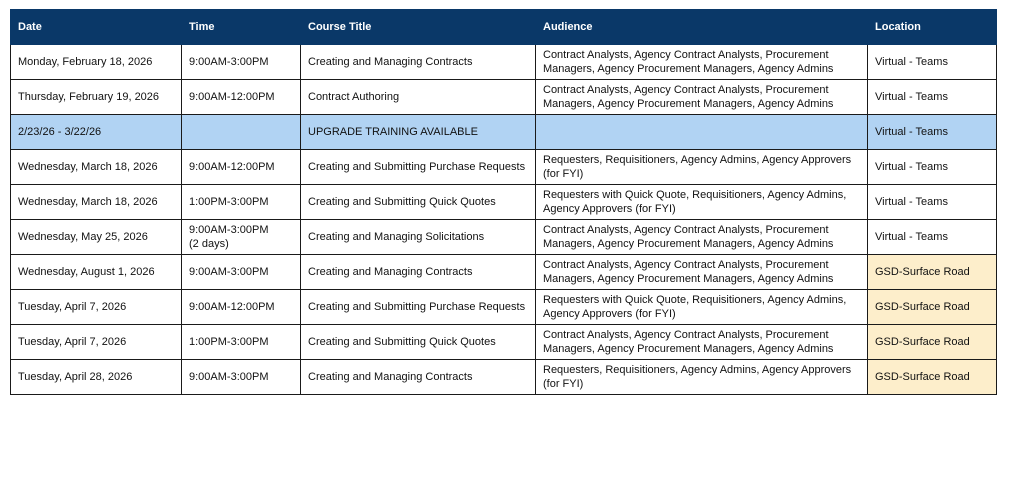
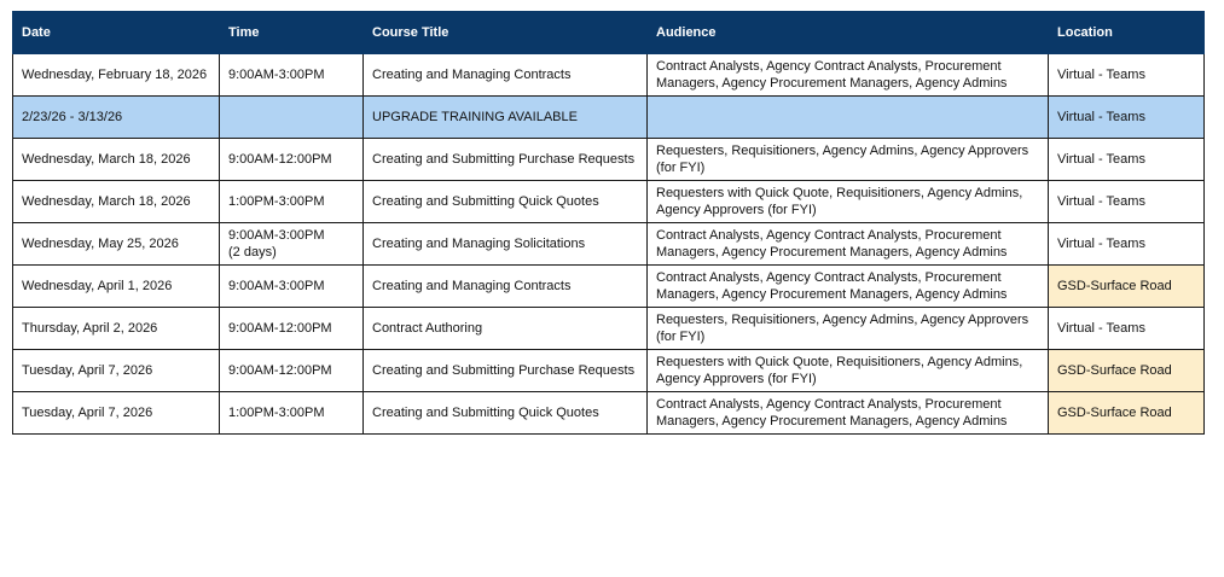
  Date	Time	Course Title	Audience	Location
- Monday, February 18, 2026	9:00AM-3:00PM	Creating and Managing Contracts	Contract Analysts, Agency Contract Analysts, Procurement Managers, Agency Procurement Managers, Agency Admins	Virtual - Teams
+ Wednesday, February 18, 2026	9:00AM-3:00PM	Creating and Managing Contracts	Contract Analysts, Agency Contract Analysts, Procurement Managers, Agency Procurement Managers, Agency Admins	Virtual - Teams
- Thursday, February 19, 2026	9:00AM-12:00PM	Contract Authoring	Contract Analysts, Agency Contract Analysts, Procurement Managers, Agency Procurement Managers, Agency Admins	Virtual - Teams
- 2/23/26 - 3/22/26		UPGRADE TRAINING AVAILABLE		Virtual - Teams
+ 2/23/26 - 3/13/26		UPGRADE TRAINING AVAILABLE		Virtual - Teams
  Wednesday, March 18, 2026	9:00AM-12:00PM	Creating and Submitting Purchase Requests	Requesters, Requisitioners, Agency Admins, Agency Approvers (for FYI)	Virtual - Teams
  Wednesday, March 18, 2026	1:00PM-3:00PM	Creating and Submitting Quick Quotes	Requesters with Quick Quote, Requisitioners, Agency Admins, Agency Approvers (for FYI)	Virtual - Teams
  Wednesday, May 25, 2026	9:00AM-3:00PM(2 days)	Creating and Managing Solicitations	Contract Analysts, Agency Contract Analysts, Procurement Managers, Agency Procurement Managers, Agency Admins	Virtual - Teams
- Wednesday, August 1, 2026	9:00AM-3:00PM	Creating and Managing Contracts	Contract Analysts, Agency Contract Analysts, Procurement Managers, Agency Procurement Managers, Agency Admins	GSD-Surface Road
+ Wednesday, April 1, 2026	9:00AM-3:00PM	Creating and Managing Contracts	Contract Analysts, Agency Contract Analysts, Procurement Managers, Agency Procurement Managers, Agency Admins	GSD-Surface Road
+ Thursday, April 2, 2026	9:00AM-12:00PM	Contract Authoring	Requesters, Requisitioners, Agency Admins, Agency Approvers (for FYI)	Virtual - Teams
  Tuesday, April 7, 2026	9:00AM-12:00PM	Creating and Submitting Purchase Requests	Requesters with Quick Quote, Requisitioners, Agency Admins, Agency Approvers (for FYI)	GSD-Surface Road
  Tuesday, April 7, 2026	1:00PM-3:00PM	Creating and Submitting Quick Quotes	Contract Analysts, Agency Contract Analysts, Procurement Managers, Agency Procurement Managers, Agency Admins	GSD-Surface Road
- Tuesday, April 28, 2026	9:00AM-3:00PM	Creating and Managing Contracts	Requesters, Requisitioners, Agency Admins, Agency Approvers (for FYI)	GSD-Surface Road
